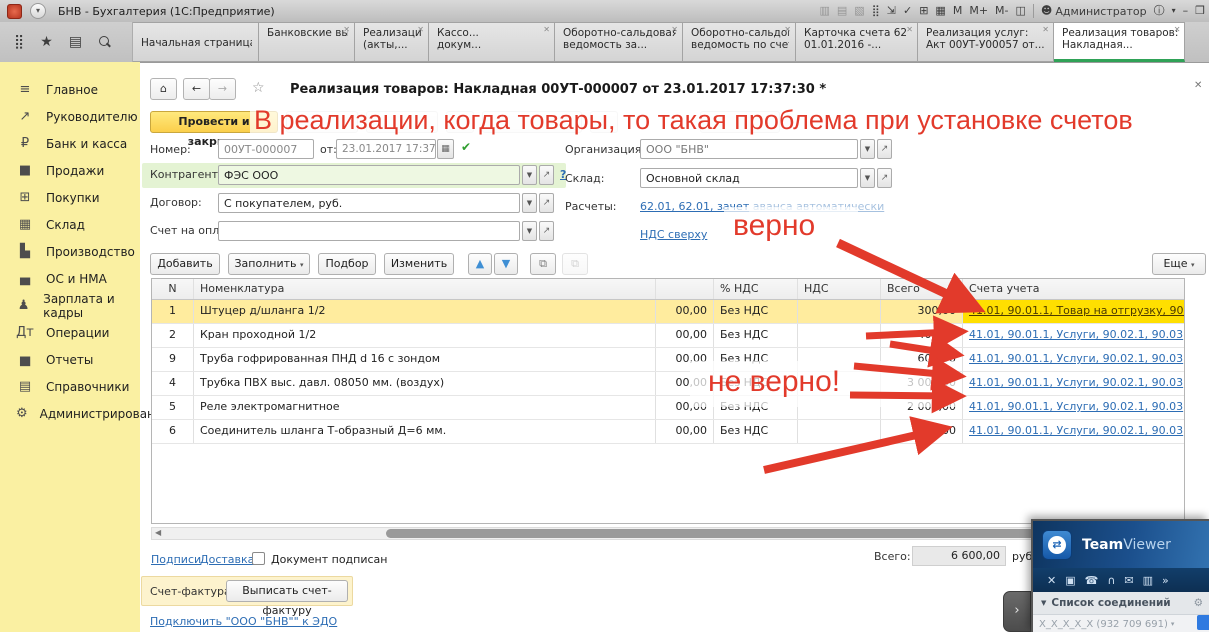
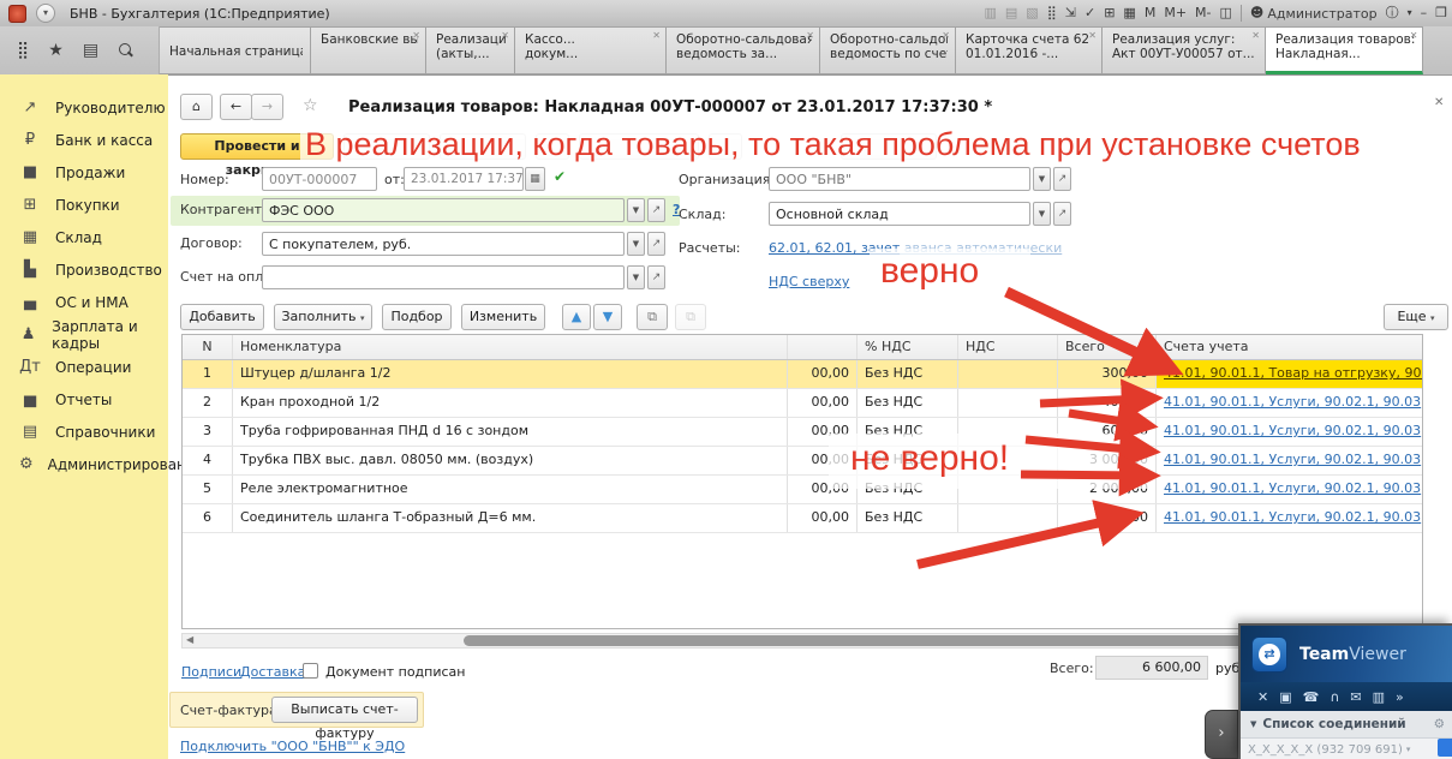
  ▾
  БНВ - Бухгалтерия (1С:Предприятие)
  ▥
  ▤
  ▧
  ⣿
  ⇲
  ✓
  ⊞
  ▦
  M
  M+
  M-
  ◫
  ☻
  Администратор
  ⓘ
  ▾
  –
  ❒
  ⣿
  ★
  ▤
  Начальная страниц
  Банковские вы
  ✕
  Реализаци
  (акты,...
  ✕
  Кассо...
  докум...
  ✕
  Оборотно-сальдовая
  ведомость за...
  ✕
  Оборотно-сальдо
  ведомость по сче
  ✕
  Карточка счета 62
  01.01.2016 -...
  ✕
  Реализация услуг:
  Акт 00УТ-У00057 от...
  ✕
  Реализация товаров:
  Накладная...
  ✕
- ≡
- Главное
  ↗
  Руководителю
  ₽
  Банк и касса
  ■
  Продажи
  ⊞
  Покупки
  ▦
  Склад
  ▙
  Производство
  ▄
  ОС и НМА
  ♟
  Зарплата и кадры
  Дт
  Операции
  ▅
  Отчеты
  ▤
  Справочники
  ⚙
  Администрирова
  ⌂
  ←
  →
  ☆
  Реализация товаров: Накладная 00УТ-000007 от 23.01.2017 17:37:30 *
  ✕
  Провести и закр
  Номер:
  00УТ-000007
  от:
  23.01.2017 17:37
  ▦
  ✔
  Контрагент
  ФЭС ООО
  ▼
  ↗
  ?
  Договор:
  С покупателем, руб.
  ▼
  ↗
  ▼
  ↗
  Организация
  ООО "БНВ"
  ▼
  ↗
  Склад:
  Основной склад
  ▼
  ↗
  Расчеты:
  62.01, 62.01, зачет аванса автоматически
  НДС сверху
  Добавить
  Заполнить ▾
  Подбор
  Изменить
  ▲
  ▼
  ⧉
  ⧉
  Еще ▾
  N
  Номенклатура
  % НДС
  НДС
  Всего
  Счета учета
  1
  Штуцер д/шланга 1/2
  00,00
  Без НДС
  300,00
  41.01, 90.01.1, Товар на отгрузку, 90
  2
  Кран проходной 1/2
  00,00
  Без НДС
  41.01, 90.01.1, Услуги, 90.02.1, 90.03
- 9
+ 3
  Труба гофрированная ПНД d 16 с зондом
  00,00
  Без НДС
  600,00
  41.01, 90.01.1, Услуги, 90.02.1, 90.03
  4
  Трубка ПВХ выс. давл. 08050 мм. (воздух)
  00,00
  Без НДС
  3 000,00
  41.01, 90.01.1, Услуги, 90.02.1, 90.03
  5
  Реле электромагнитное
  00,00
  Без НДС
  2 000,00
  41.01, 90.01.1, Услуги, 90.02.1, 90.03
  6
  Соединитель шланга Т-образный Д=6 мм.
  00,00
  Без НДС
  41.01, 90.01.1, Услуги, 90.02.1, 90.03
  ◀
  Подписи
  Доставк
  Документ подписан
  Всего:
  6 600,00
  руб
  Счет-фактур
  Выписать счет-фактуру
  Подключить "ООО "БНВ"" к ЭДО
  В реализации, когда товары, то такая проблема при установке счетов
  верно
  не верно!
  ›
  ⇄
  TeamViewer
  ✕
  ▣
  ☎
  ∩
  ✉
  ▥
  »
  ▼
  Список соединений
  ⚙
  X_X_X_X_X (932 709 691)
  ▾
